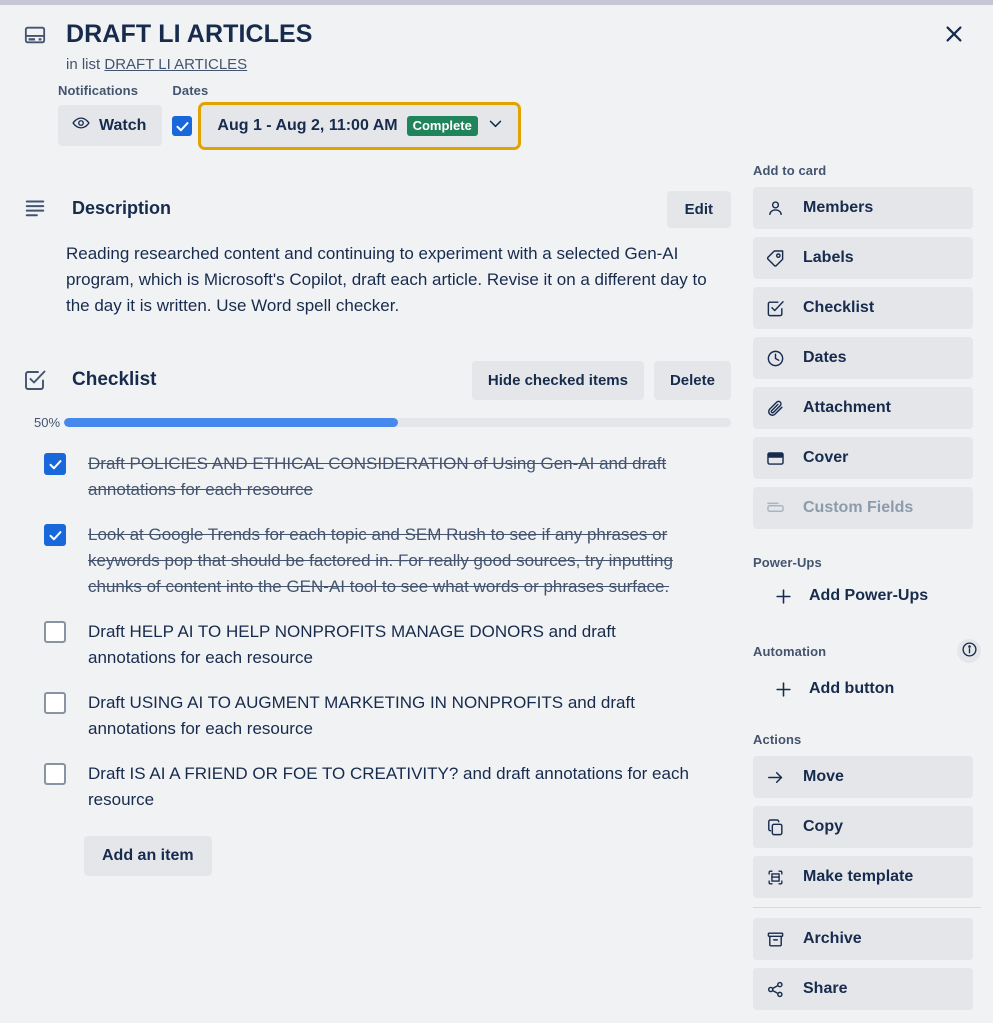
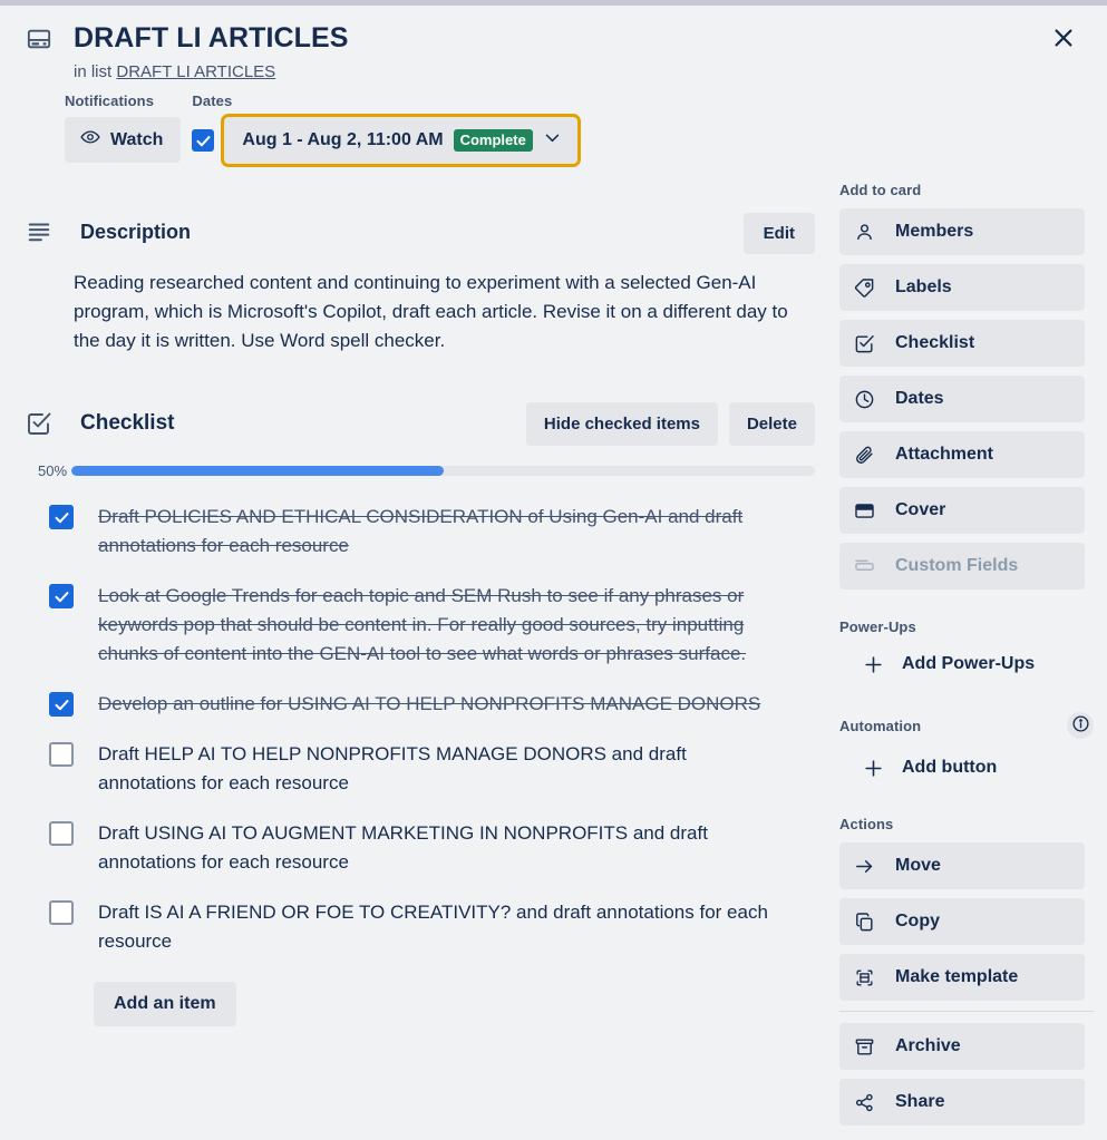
  DRAFT LI ARTICLES
  in list DRAFT LI ARTICLES
  Notifications
  Watch
  Dates
  Aug 1 - Aug 2, 11:00 AM
  Complete
  Description
  Edit
  Reading researched content and continuing to experiment with a selected Gen-AI program, which is Microsoft's Copilot, draft each article. Revise it on a different day to the day it is written. Use Word spell checker.
  Checklist
  Hide checked items
  Delete
  50%
  Draft POLICIES AND ETHICAL CONSIDERATION of Using Gen-AI and draft annotations for each resource
- Look at Google Trends for each topic and SEM Rush to see if any phrases or keywords pop that should be factored in. For really good sources, try inputting chunks of content into the GEN-AI tool to see what words or phrases surface.
+ Look at Google Trends for each topic and SEM Rush to see if any phrases or keywords pop that should be content in. For really good sources, try inputting chunks of content into the GEN-AI tool to see what words or phrases surface.
+ Develop an outline for USING AI TO HELP NONPROFITS MANAGE DONORS
  Draft HELP AI TO HELP NONPROFITS MANAGE DONORS and draft annotations for each resource
  Draft USING AI TO AUGMENT MARKETING IN NONPROFITS and draft annotations for each resource
  Draft IS AI A FRIEND OR FOE TO CREATIVITY? and draft annotations for each resource
  Add an item
  Add to card
  Members
  Labels
  Checklist
  Dates
  Attachment
  Cover
  Custom Fields
  Power-Ups
  Add Power-Ups
  Automation
  Add button
  Actions
  Move
  Copy
  Make template
  Archive
  Share
